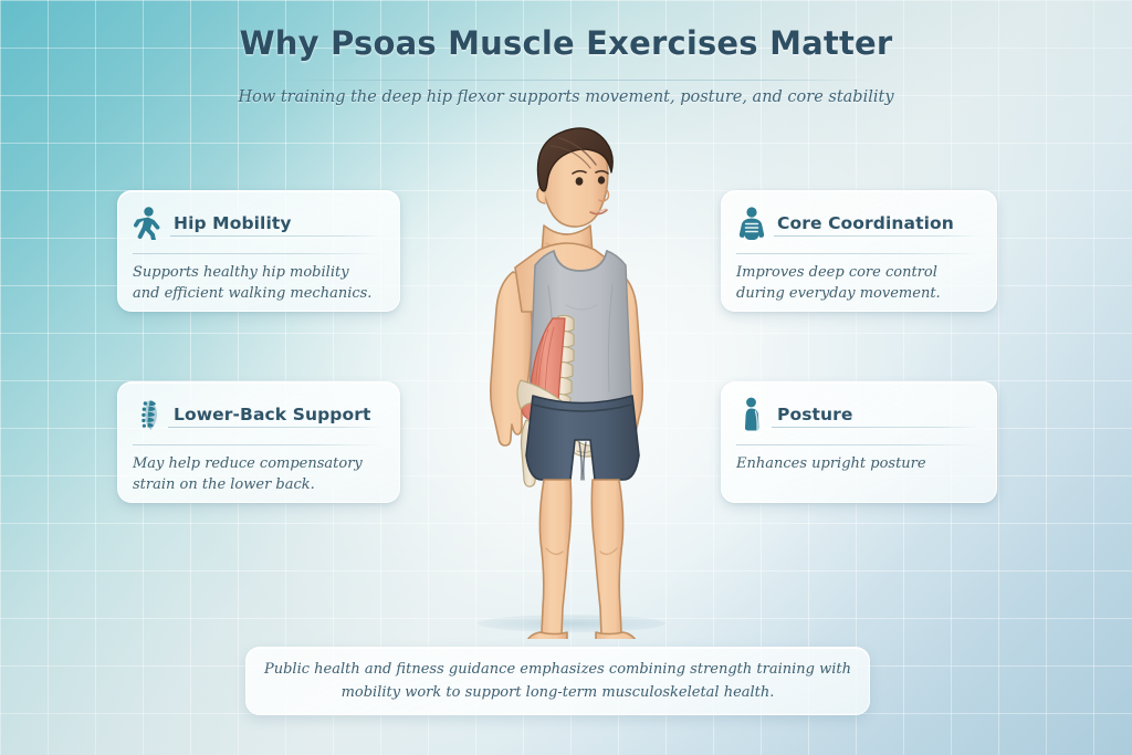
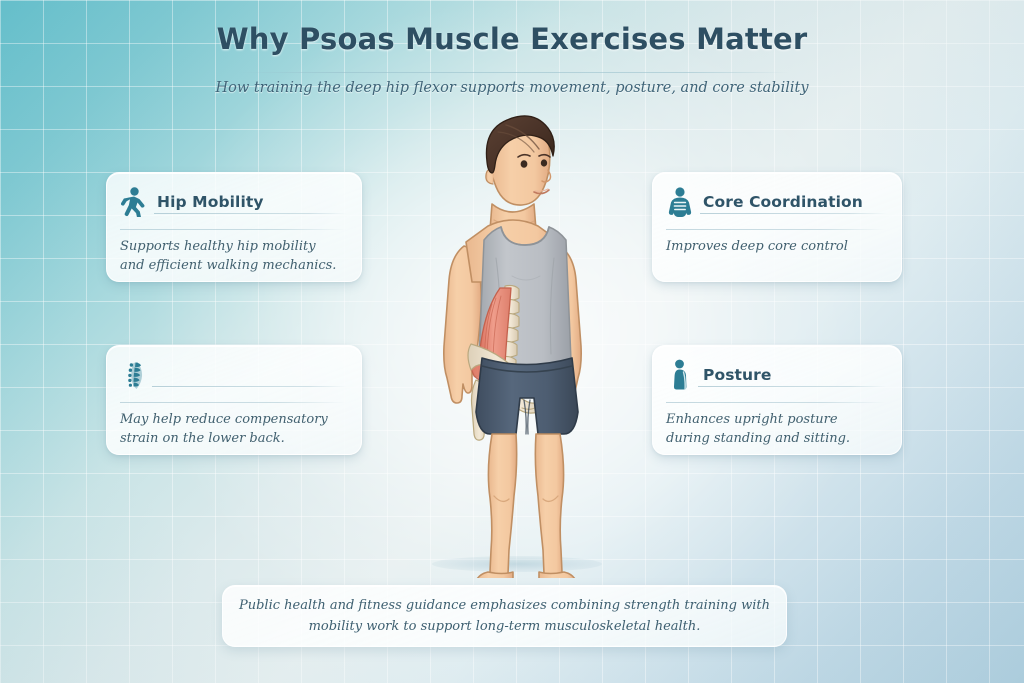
  Why Psoas Muscle Exercises Matter
  How training the deep hip flexor supports movement, posture, and core stability
  Hip Mobility
  Supports healthy hip mobility
  and efficient walking mechanics.
  Core Coordination
  Improves deep core control
- during everyday movement.
- Lower-Back Support
  May help reduce compensatory
  strain on the lower back.
  Posture
  Enhances upright posture
+ during standing and sitting.
  Public health and fitness guidance emphasizes combining strength training with
  mobility work to support long-term musculoskeletal health.
